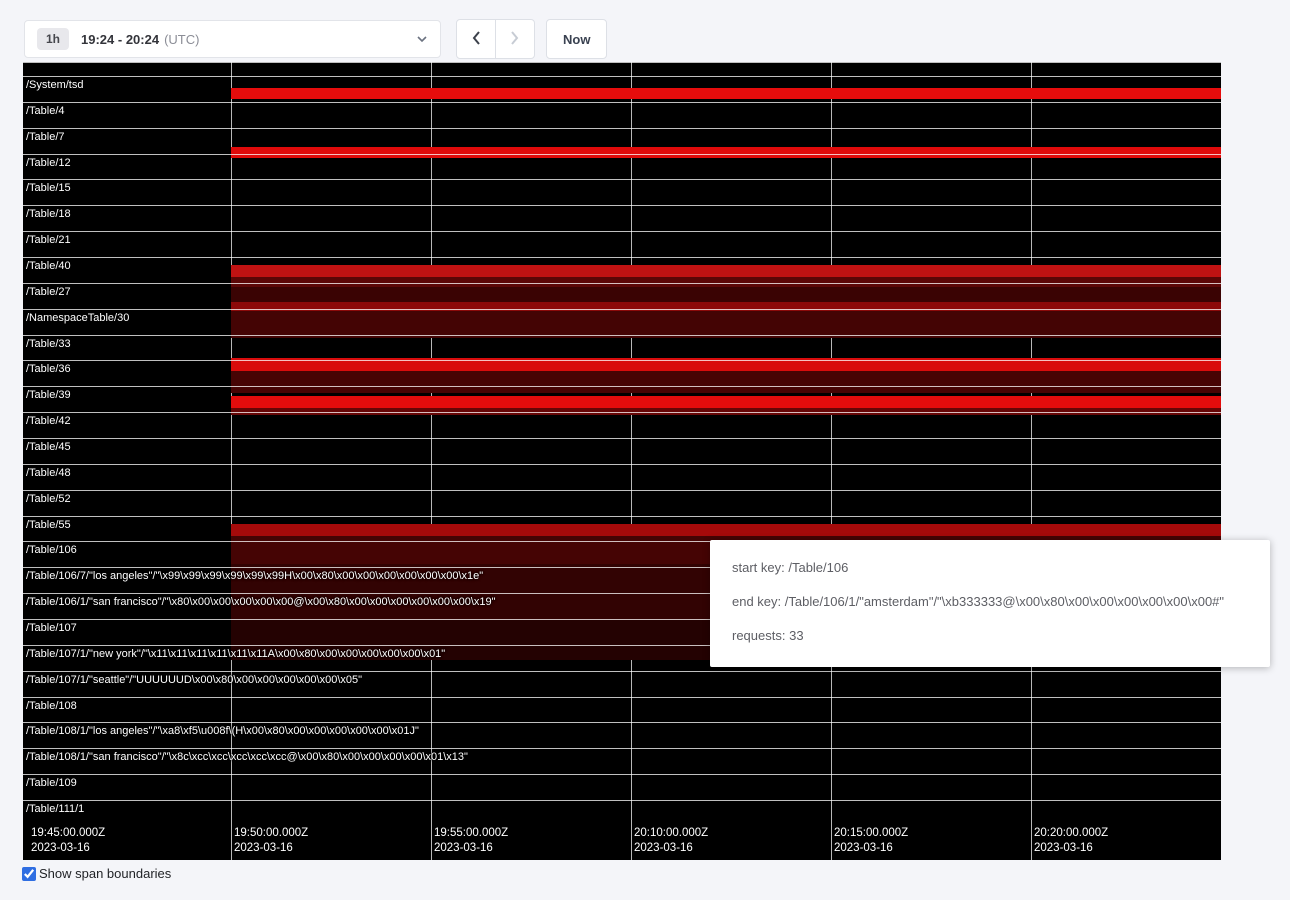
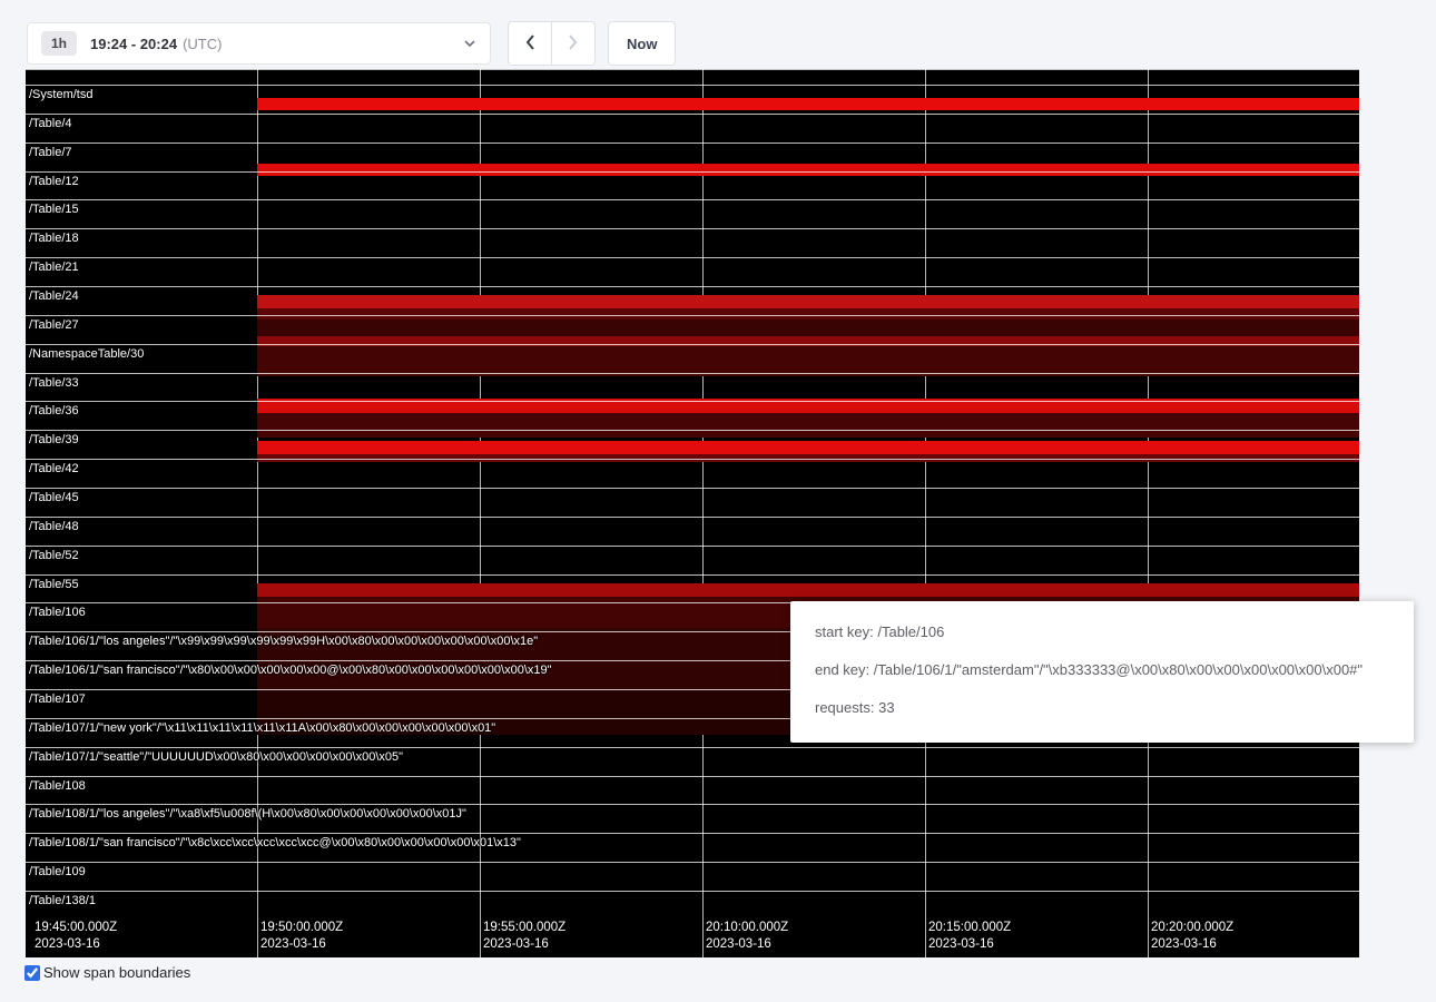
  1h
  19:24 - 20:24
  (UTC)
  Now
  /System/tsd
  /Table/4
  /Table/7
  /Table/12
  /Table/15
  /Table/18
  /Table/21
- /Table/40
+ /Table/24
  /Table/27
  /NamespaceTable/30
  /Table/33
  /Table/36
  /Table/39
  /Table/42
  /Table/45
  /Table/48
  /Table/52
  /Table/55
  /Table/106
- /Table/106/7/"los angeles"/"\x99\x99\x99\x99\x99\x99H\x00\x80\x00\x00\x00\x00\x00\x00\x1e"
+ /Table/106/1/"los angeles"/"\x99\x99\x99\x99\x99\x99H\x00\x80\x00\x00\x00\x00\x00\x00\x1e"
  /Table/106/1/"san francisco"/"\x80\x00\x00\x00\x00\x00@\x00\x80\x00\x00\x00\x00\x00\x00\x19"
  /Table/107
  /Table/107/1/"new york"/"\x11\x11\x11\x11\x11\x11A\x00\x80\x00\x00\x00\x00\x00\x01"
  /Table/107/1/"seattle"/"UUUUUUD\x00\x80\x00\x00\x00\x00\x00\x05"
  /Table/108
  /Table/108/1/"los angeles"/"\xa8\xf5\u008f\(H\x00\x80\x00\x00\x00\x00\x00\x01J"
  /Table/108/1/"san francisco"/"\x8c\xcc\xcc\xcc\xcc\xcc@\x00\x80\x00\x00\x00\x00\x01\x13"
  /Table/109
- /Table/111/1
+ /Table/138/1
  19:45:00.000Z
  2023-03-16
  19:50:00.000Z
  2023-03-16
  19:55:00.000Z
  2023-03-16
  20:10:00.000Z
  2023-03-16
  20:15:00.000Z
  2023-03-16
  20:20:00.000Z
  2023-03-16
  start key: /Table/106
  end key: /Table/106/1/"amsterdam"/"\xb333333@\x00\x80\x00\x00\x00\x00\x00\x00#"
  requests: 33
  Show span boundaries
